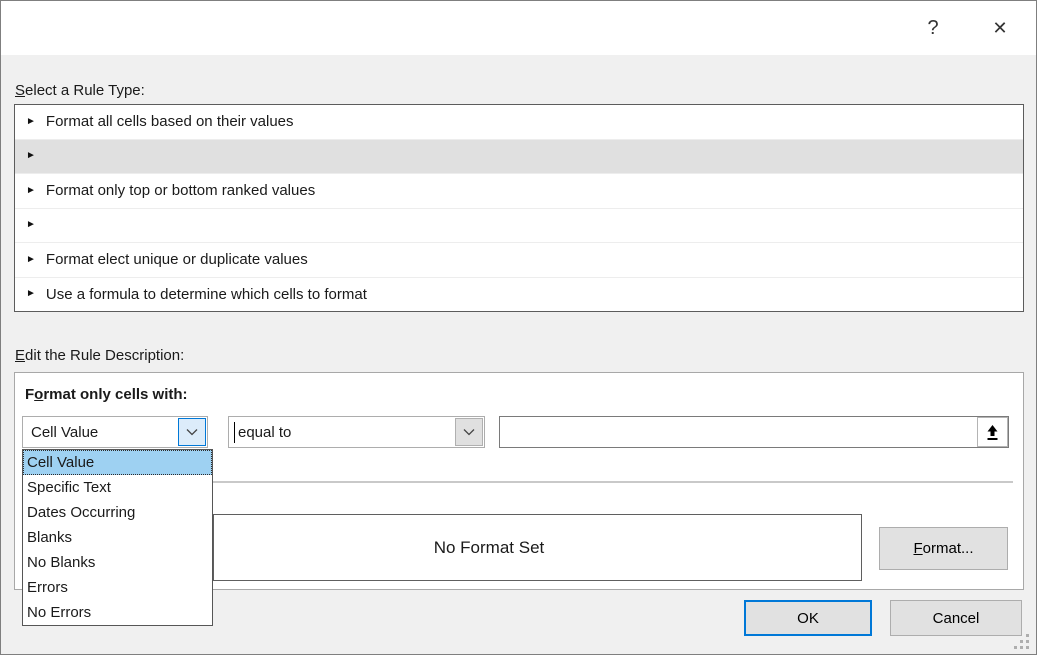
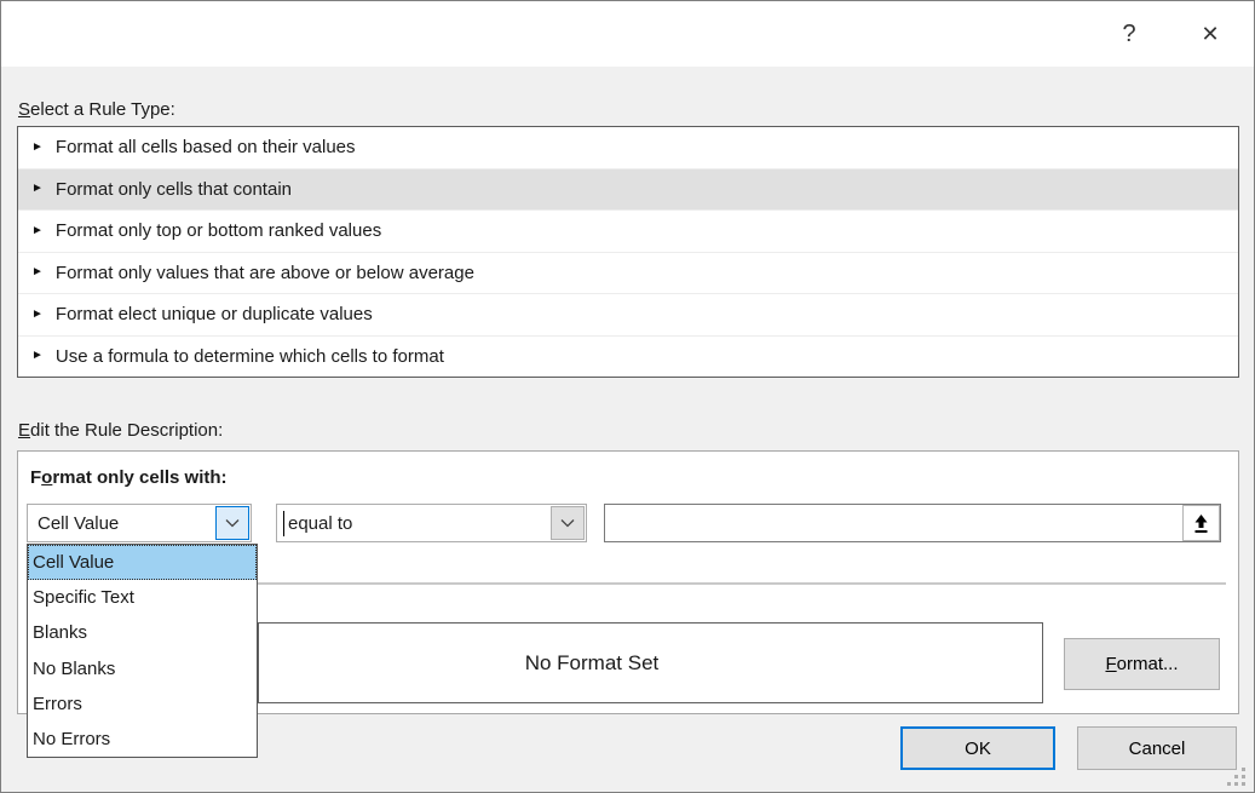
  ?
  ✕
  Select a Rule Type:
  ►
  Format all cells based on their values
  ►
+ Format only cells that contain
  ►
  Format only top or bottom ranked values
  ►
+ Format only values that are above or below average
  ►
  Format elect unique or duplicate values
  ►
  Use a formula to determine which cells to format
  Edit the Rule Description:
  Format only cells with:
  Cell Value
  equal to
  No Format Set
  Format...
  OK
  Cancel
  Cell Value
  Specific Text
- Dates Occurring
  Blanks
  No Blanks
  Errors
  No Errors
